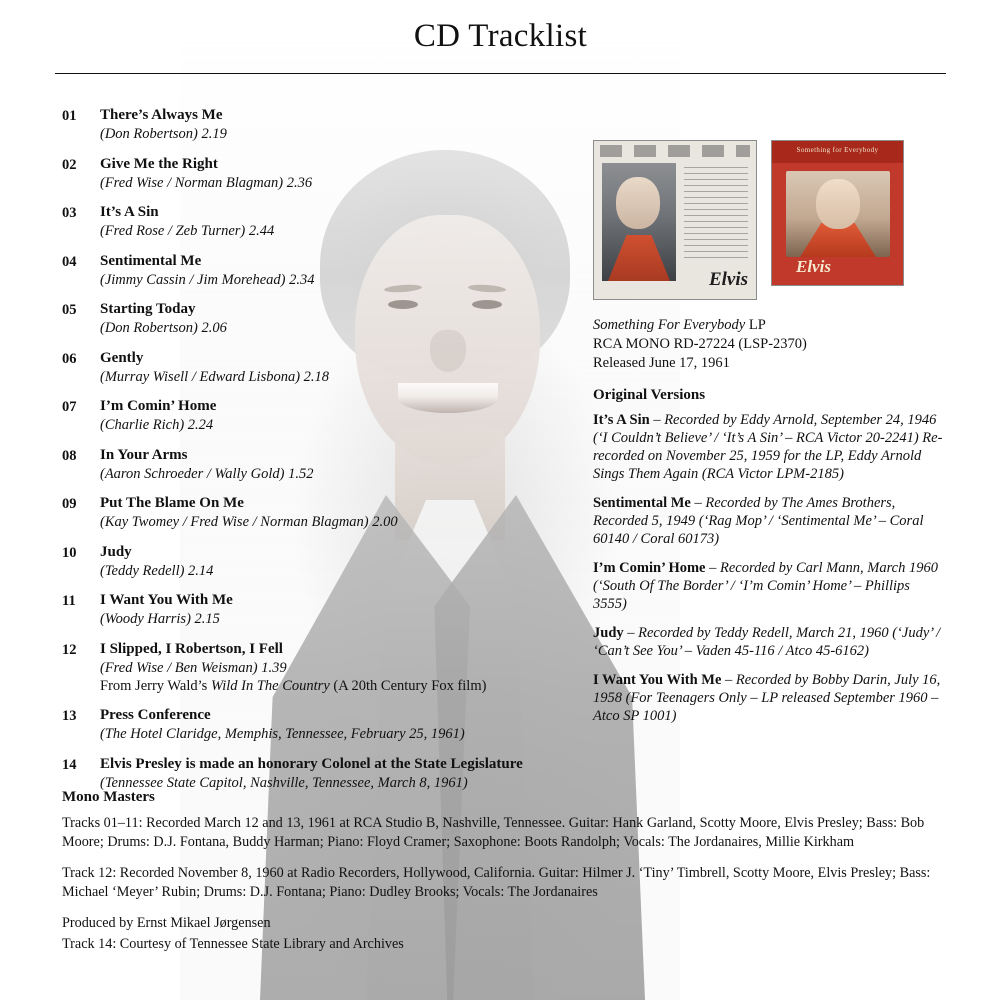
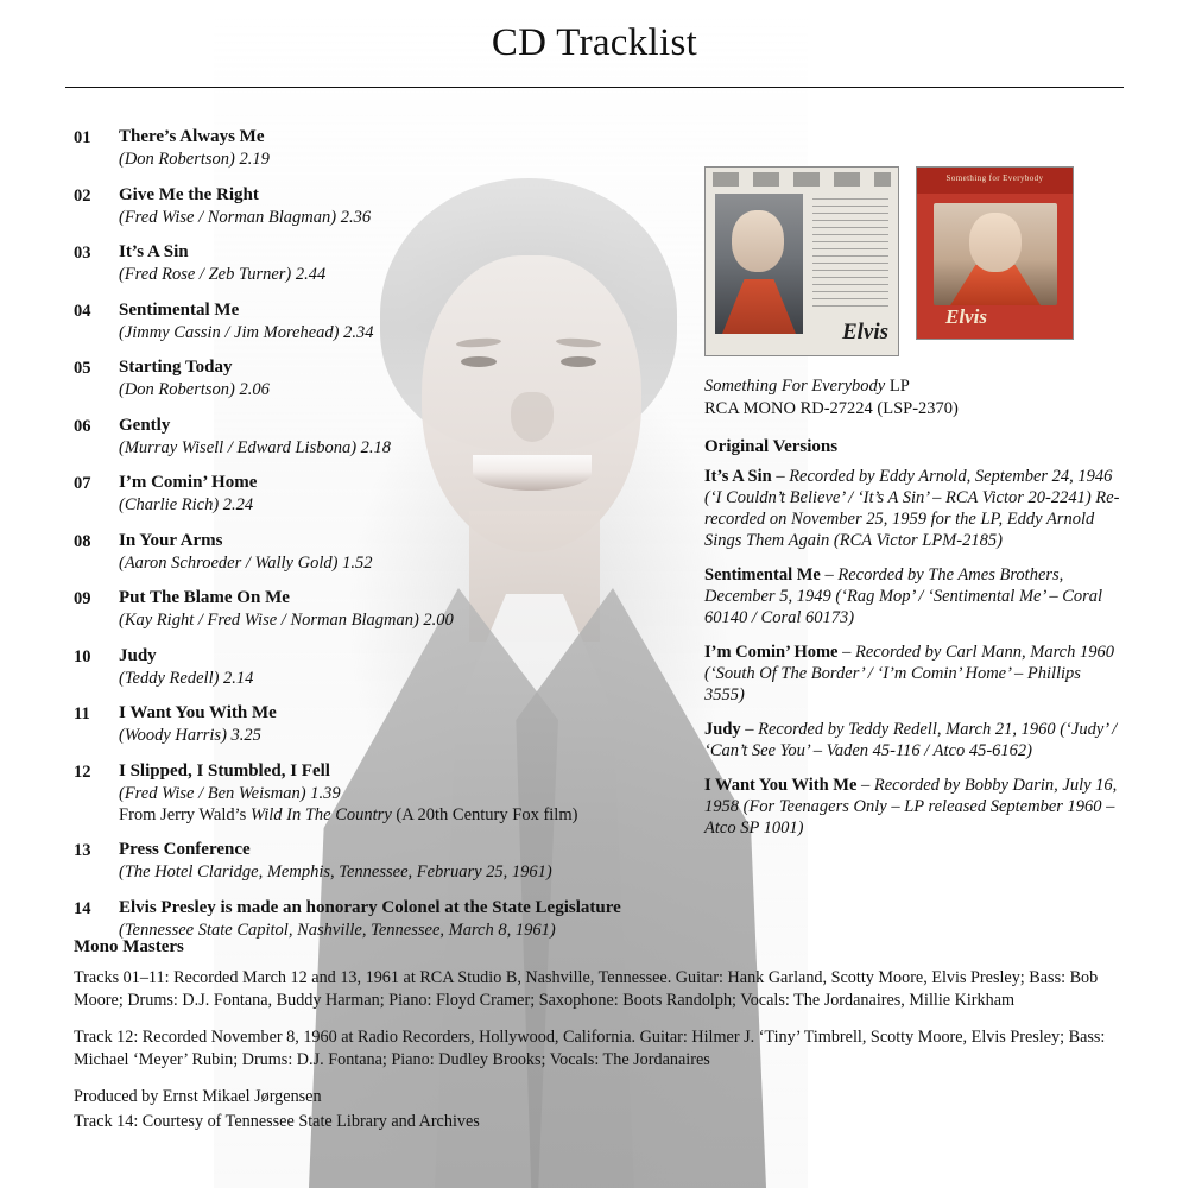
  CD Tracklist
  01
  There’s Always Me
  (Don Robertson) 2.19
  02
  Give Me the Right
  (Fred Wise / Norman Blagman) 2.36
  03
  It’s A Sin
  (Fred Rose / Zeb Turner) 2.44
  04
  Sentimental Me
  (Jimmy Cassin / Jim Morehead) 2.34
  05
  Starting Today
  (Don Robertson) 2.06
  06
  Gently
  (Murray Wisell / Edward Lisbona) 2.18
  07
  I’m Comin’ Home
  (Charlie Rich) 2.24
  08
  In Your Arms
  (Aaron Schroeder / Wally Gold) 1.52
  09
  Put The Blame On Me
- (Kay Twomey / Fred Wise / Norman Blagman) 2.00
+ (Kay Right / Fred Wise / Norman Blagman) 2.00
  10
  Judy
  (Teddy Redell) 2.14
  11
  I Want You With Me
- (Woody Harris) 2.15
+ (Woody Harris) 3.25
  12
- I Slipped, I Robertson, I Fell
+ I Slipped, I Stumbled, I Fell
  (Fred Wise / Ben Weisman) 1.39
  From Jerry Wald’s Wild In The Country (A 20th Century Fox film)
  13
  Press Conference
  (The Hotel Claridge, Memphis, Tennessee, February 25, 1961)
  14
  Elvis Presley is made an honorary Colonel at the State Legislature
  (Tennessee State Capitol, Nashville, Tennessee, March 8, 1961)
  Elvis
  Something for Everybody
  Elvis
  Something For Everybody LP
  RCA MONO RD-27224 (LSP-2370)
- Released June 17, 1961
  Original Versions
  It’s A Sin – Recorded by Eddy Arnold, September 24, 1946 (‘I Couldn’t Believe’ / ‘It’s A Sin’ – RCA Victor 20-2241) Re-recorded on November 25, 1959 for the LP, Eddy Arnold Sings Them Again (RCA Victor LPM-2185)
- Sentimental Me – Recorded by The Ames Brothers, Recorded 5, 1949 (‘Rag Mop’ / ‘Sentimental Me’ – Coral 60140 / Coral 60173)
+ Sentimental Me – Recorded by The Ames Brothers, December 5, 1949 (‘Rag Mop’ / ‘Sentimental Me’ – Coral 60140 / Coral 60173)
  I’m Comin’ Home – Recorded by Carl Mann, March 1960 (‘South Of The Border’ / ‘I’m Comin’ Home’ – Phillips 3555)
  Judy – Recorded by Teddy Redell, March 21, 1960 (‘Judy’ / ‘Can’t See You’ – Vaden 45-116 / Atco 45-6162)
  I Want You With Me – Recorded by Bobby Darin, July 16, 1958 (For Teenagers Only – LP released September 1960 – Atco SP 1001)
  Mono Masters
  Tracks 01–11: Recorded March 12 and 13, 1961 at RCA Studio B, Nashville, Tennessee. Guitar: Hank Garland, Scotty Moore, Elvis Presley; Bass: Bob Moore; Drums: D.J. Fontana, Buddy Harman; Piano: Floyd Cramer; Saxophone: Boots Randolph; Vocals: The Jordanaires, Millie Kirkham
  Track 12: Recorded November 8, 1960 at Radio Recorders, Hollywood, California. Guitar: Hilmer J. ‘Tiny’ Timbrell, Scotty Moore, Elvis Presley; Bass: Michael ‘Meyer’ Rubin; Drums: D.J. Fontana; Piano: Dudley Brooks; Vocals: The Jordanaires
  Produced by Ernst Mikael Jørgensen
  Track 14: Courtesy of Tennessee State Library and Archives
